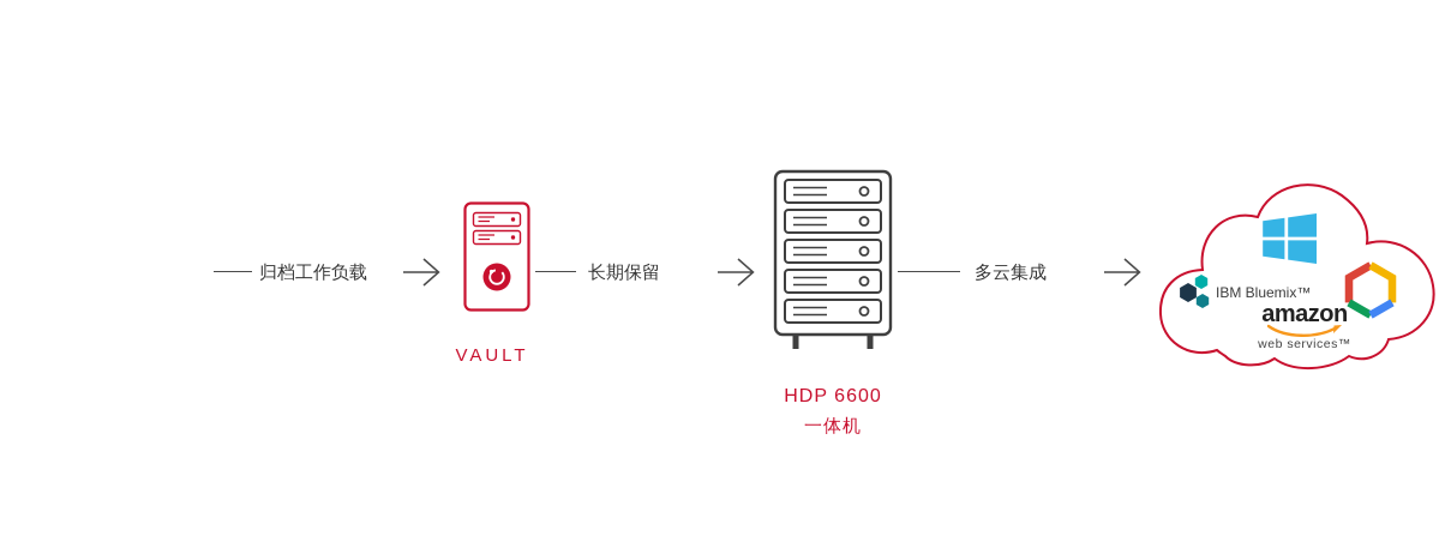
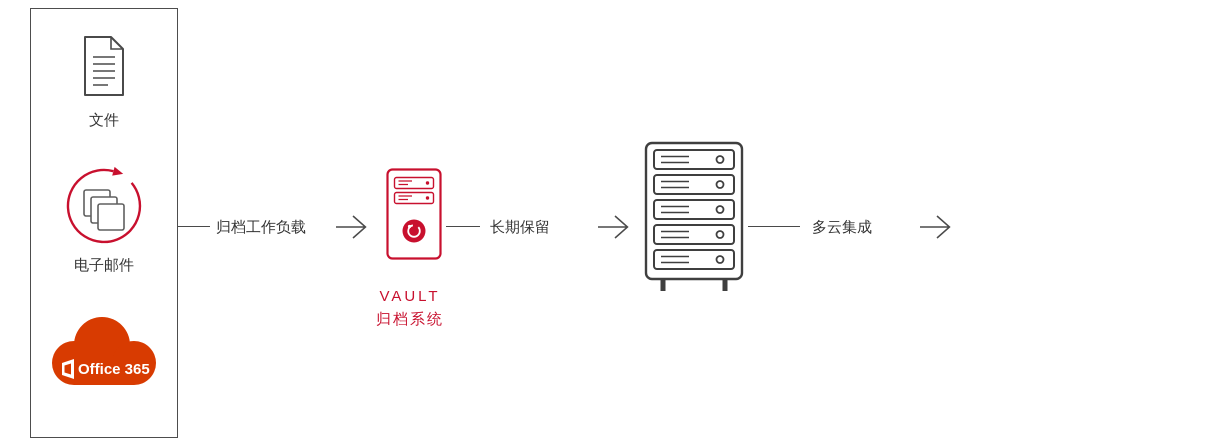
+ 文件
+ 电子邮件
+ Office 365
  归档工作负载
  VAULT
+ 归档系统
  长期保留
- HDP 6600
- 一体机
  多云集成
- IBM Bluemix™
- amazon
- web services™
